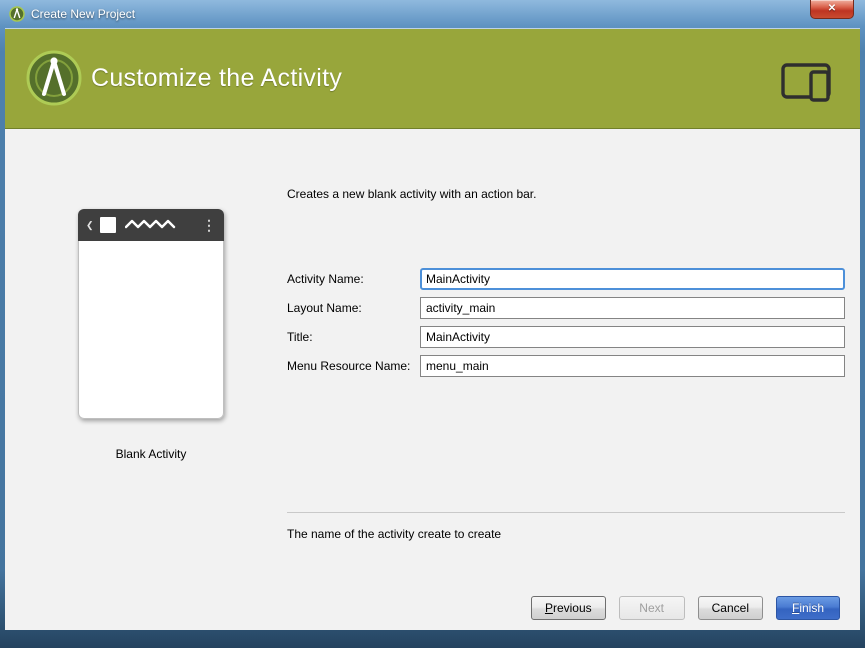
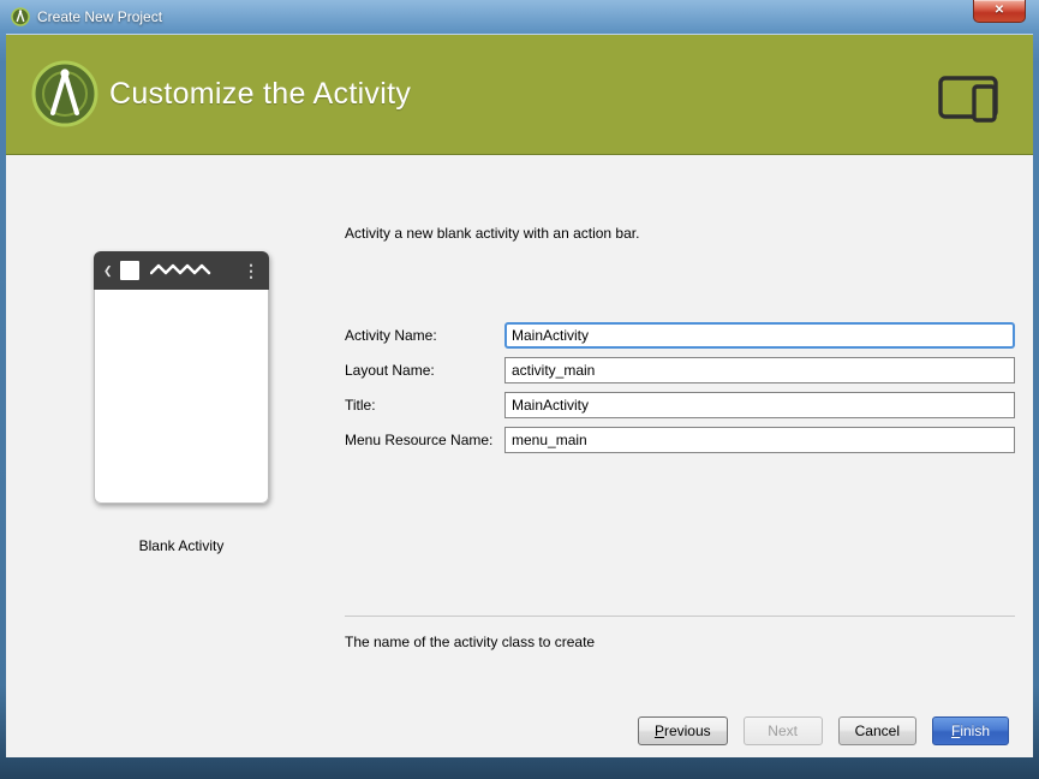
  Create New Project
  ✕
  Customize the Activity
  ❮
  ⋮
  Blank Activity
- Creates a new blank activity with an action bar.
+ Activity a new blank activity with an action bar.
  Activity Name:
  MainActivity
  Layout Name:
  activity_main
  Title:
  MainActivity
  Menu Resource Name:
  menu_main
- The name of the activity create to create
+ The name of the activity class to create
  Previous
  Next
  Cancel
  Finish
